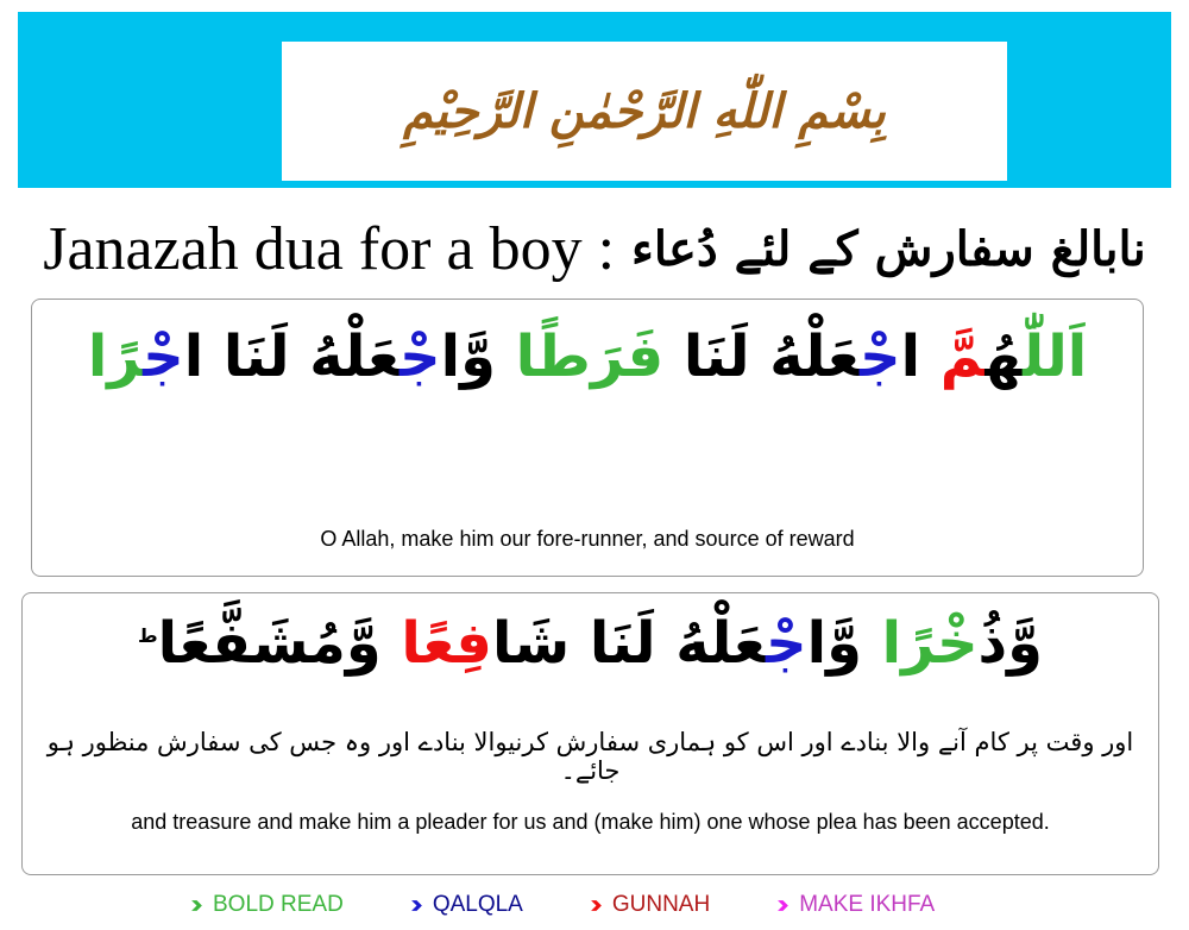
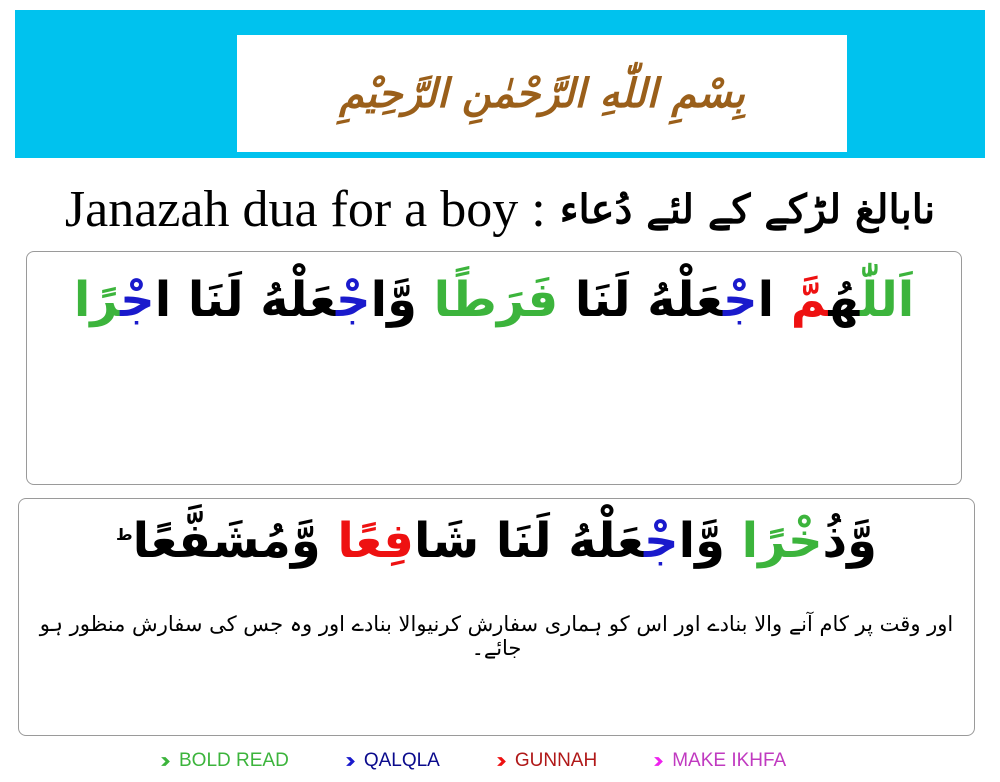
  بِسْمِ اللّٰهِ الرَّحْمٰنِ الرَّحِيْمِ
  Janazah dua for a boy :
- نابالغ سفارش کے لئے دُعاء
+ نابالغ لڑکے کے لئے دُعاء
  اَللّٰهُمَّ اجْعَلْهُ لَنَا فَرَطًا وَّاجْعَلْهُ لَنَا اجْرًا
- O Allah, make him our fore-runner, and source of reward
  وَّذُخْرًا وَّاجْعَلْهُ لَنَا شَافِعًا وَّمُشَفَّعًاط
  اور وقت پر کام آنے والا بنادے اور اس کو ہماری سفارش کرنیوالا بنادے اور وہ جس کی سفارش منظور ہو جائے۔
- and treasure and make him a pleader for us and (make him) one whose plea has been accepted.
  BOLD READ
  QALQLA
  GUNNAH
  MAKE IKHFA
